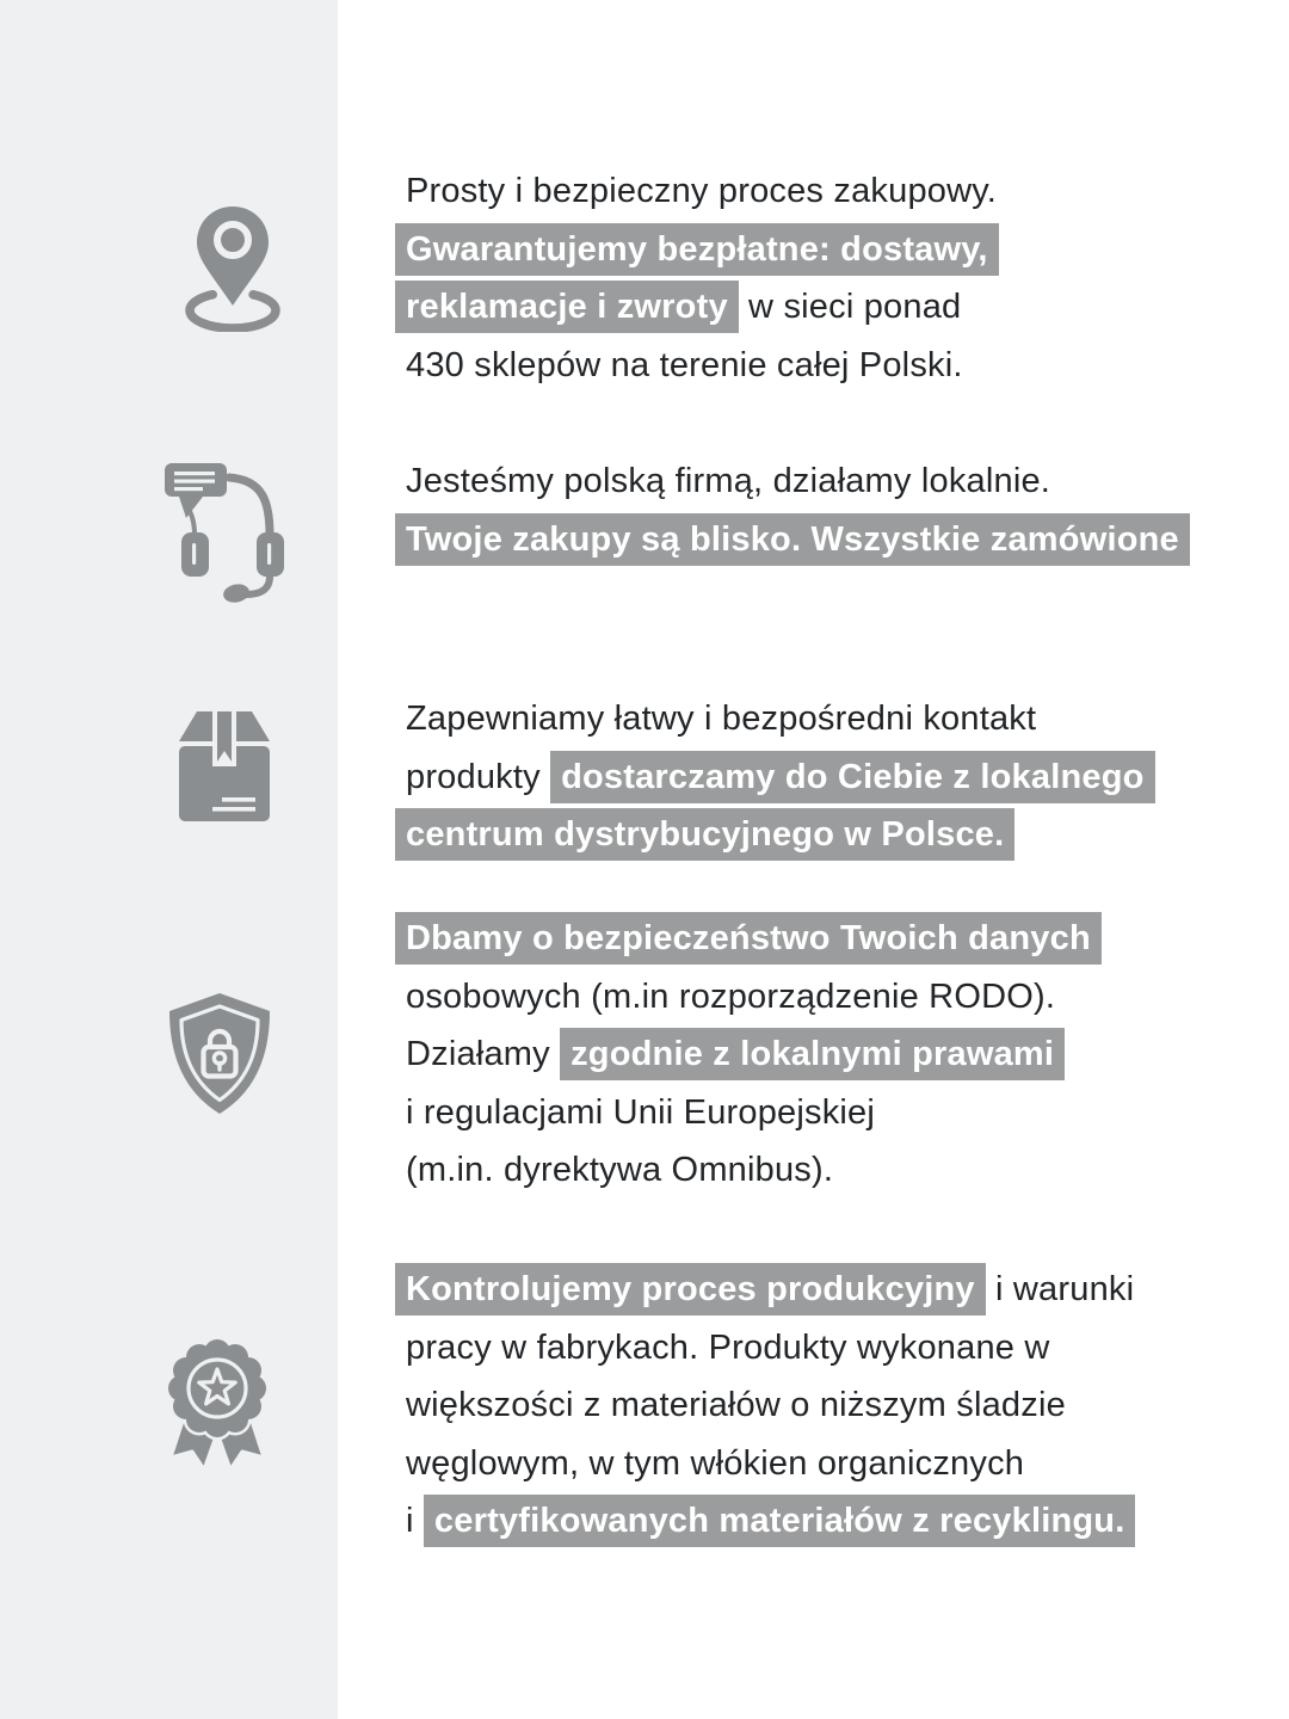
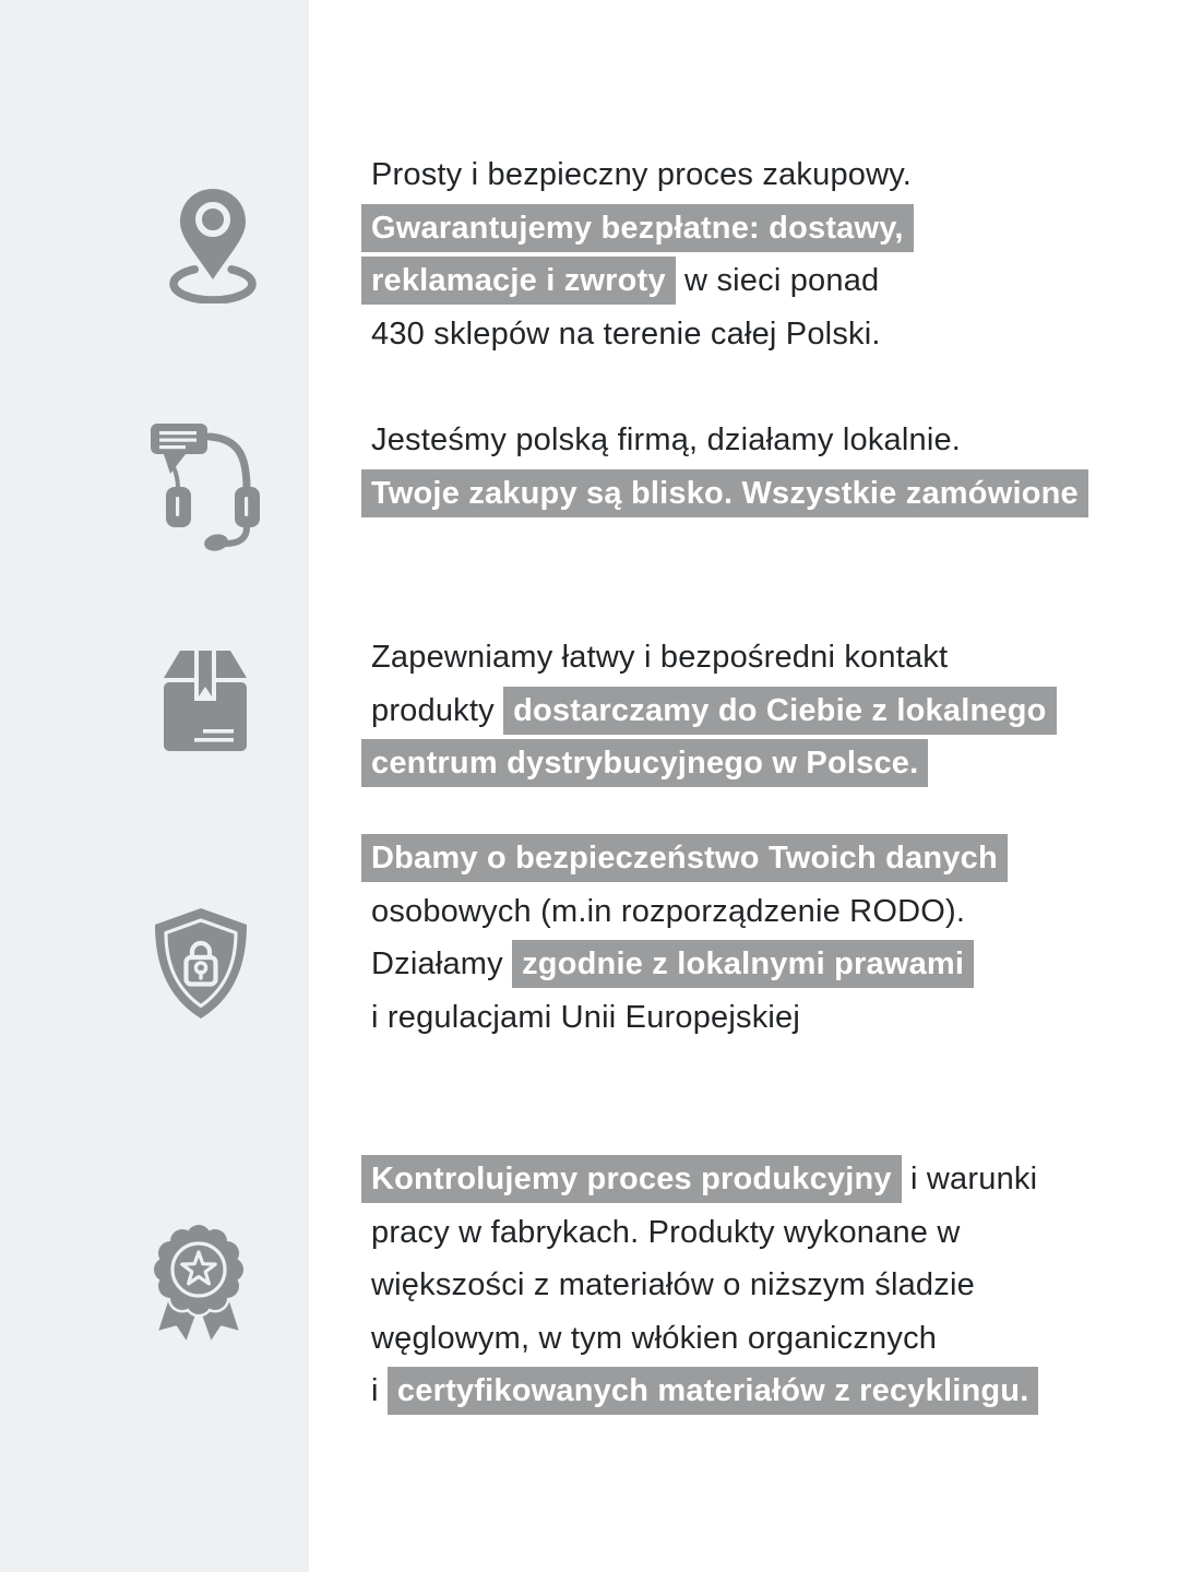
  Prosty i bezpieczny proces zakupowy.
  Gwarantujemy bezpłatne: dostawy,
  reklamacje i zwroty w sieci ponad
  430 sklepów na terenie całej Polski.
  Jesteśmy polską firmą, działamy lokalnie.
  Twoje zakupy są blisko. Wszystkie zamówione
  Zapewniamy łatwy i bezpośredni kontakt
  produkty dostarczamy do Ciebie z lokalnego
  centrum dystrybucyjnego w Polsce.
  Dbamy o bezpieczeństwo Twoich danych
  osobowych (m.in rozporządzenie RODO).
  Działamy zgodnie z lokalnymi prawami
  i regulacjami Unii Europejskiej
- (m.in. dyrektywa Omnibus).
  Kontrolujemy proces produkcyjny i warunki
  pracy w fabrykach. Produkty wykonane w
  większości z materiałów o niższym śladzie
  węglowym, w tym włókien organicznych
  i certyfikowanych materiałów z recyklingu.
